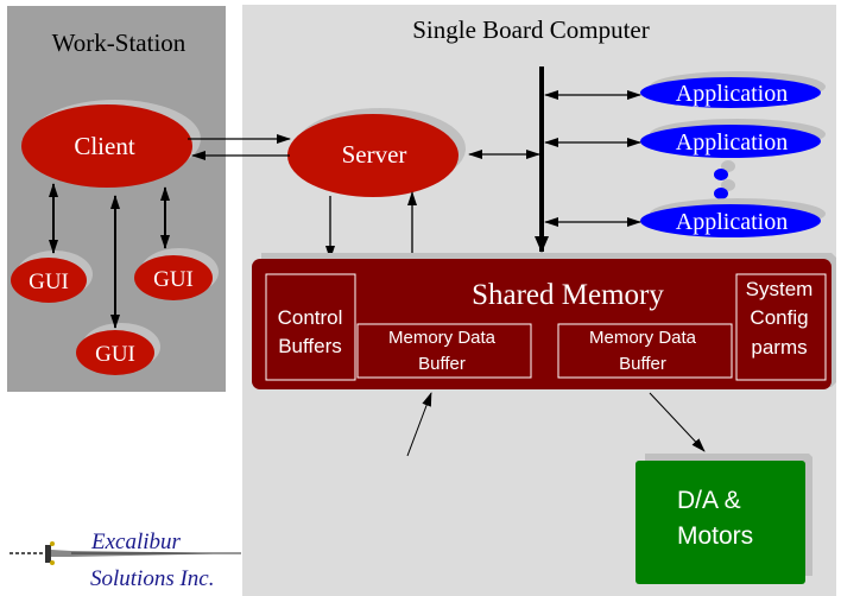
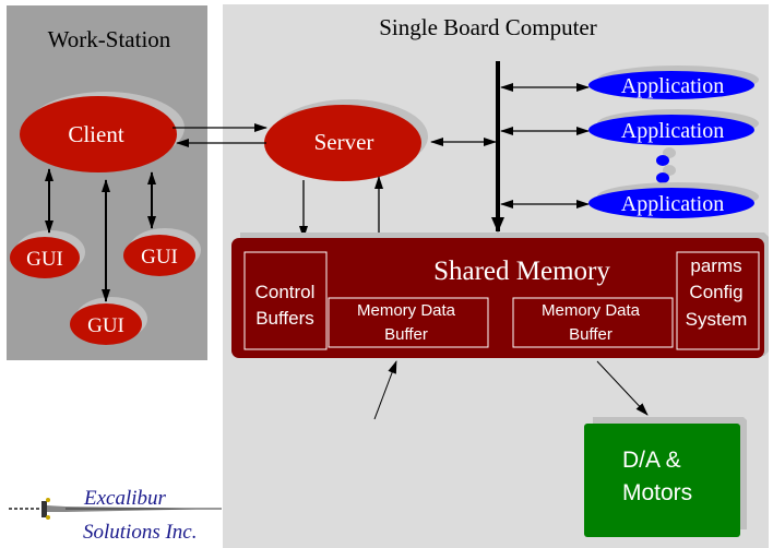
  Work-Station
  Single Board Computer
  Client
  GUI
  GUI
  GUI
  Server
  Application
  Application
  Application
  Shared Memory
  Control
  Buffers
  Memory Data
  Buffer
  Memory Data
  Buffer
- System
+ parms
  Config
- parms
+ System
  D/A &
  Motors
  Excalibur
  Solutions Inc.
